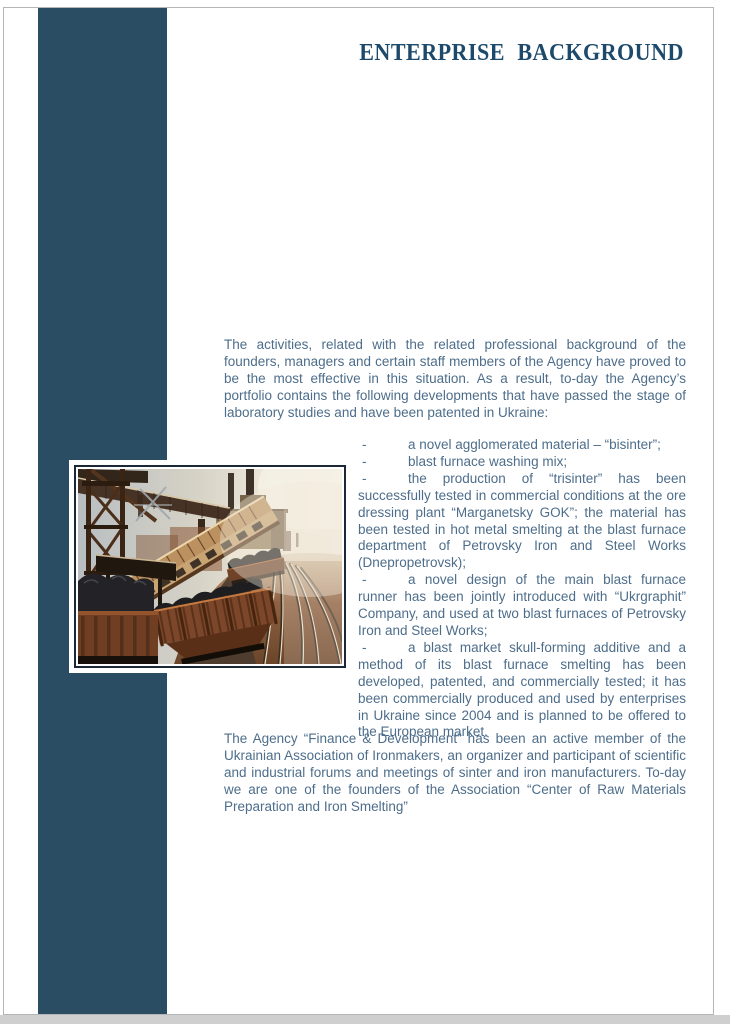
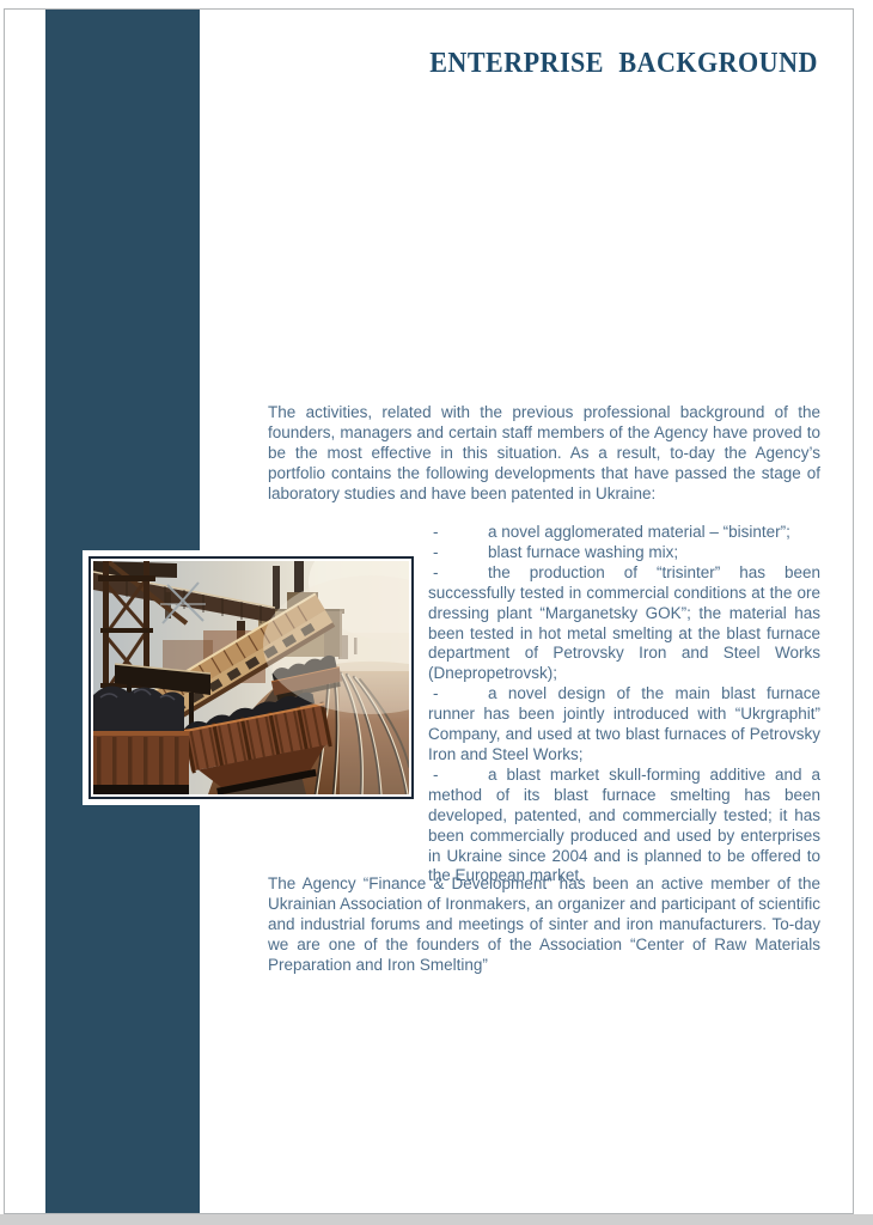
  ENTERPRISE BACKGROUND
- The activities, related with the related professional background of the founders, managers and certain staff members of the Agency have proved to be the most effective in this situation. As a result, to-day the Agency’s portfolio contains the following developments that have passed the stage of laboratory studies and have been patented in Ukraine:
+ The activities, related with the previous professional background of the founders, managers and certain staff members of the Agency have proved to be the most effective in this situation. As a result, to-day the Agency’s portfolio contains the following developments that have passed the stage of laboratory studies and have been patented in Ukraine:
  -
  a novel agglomerated material – “bisinter”;
  -
  blast furnace washing mix;
  -
  the production of “trisinter” has been successfully tested in commercial conditions at the ore dressing plant “Marganetsky GOK”; the material has been tested in hot metal smelting at the blast furnace department of Petrovsky Iron and Steel Works (Dnepropetrovsk);
  -
  a novel design of the main blast furnace runner has been jointly introduced with “Ukrgraphit” Company, and used at two blast furnaces of Petrovsky Iron and Steel Works;
  -
  a blast market skull-forming additive and a method of its blast furnace smelting has been developed, patented, and commercially tested; it has been commercially produced and used by enterprises in Ukraine since 2004 and is planned to be offered to the European market.
  The Agency “Finance & Development” has been an active member of the Ukrainian Association of Ironmakers, an organizer and participant of scientific and industrial forums and meetings of sinter and iron manufacturers. To-day we are one of the founders of the Association “Center of Raw Materials Preparation and Iron Smelting”
